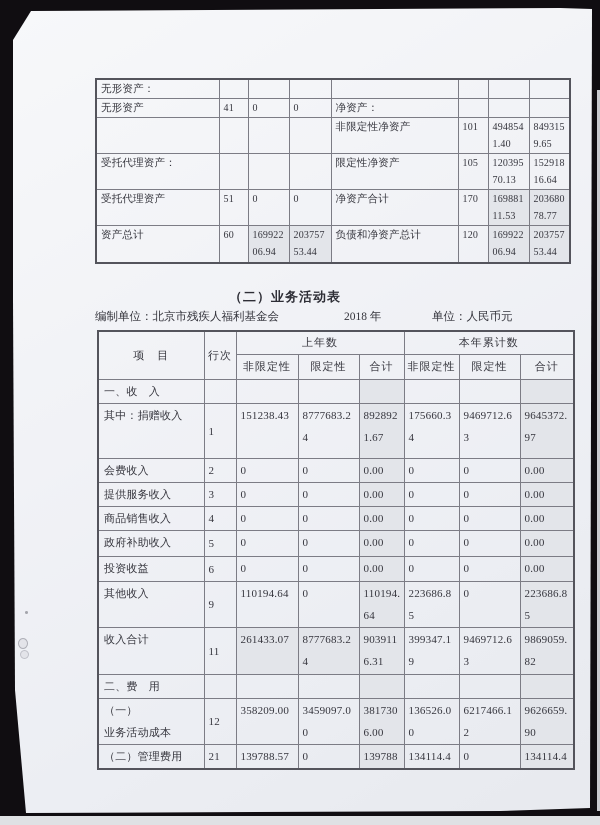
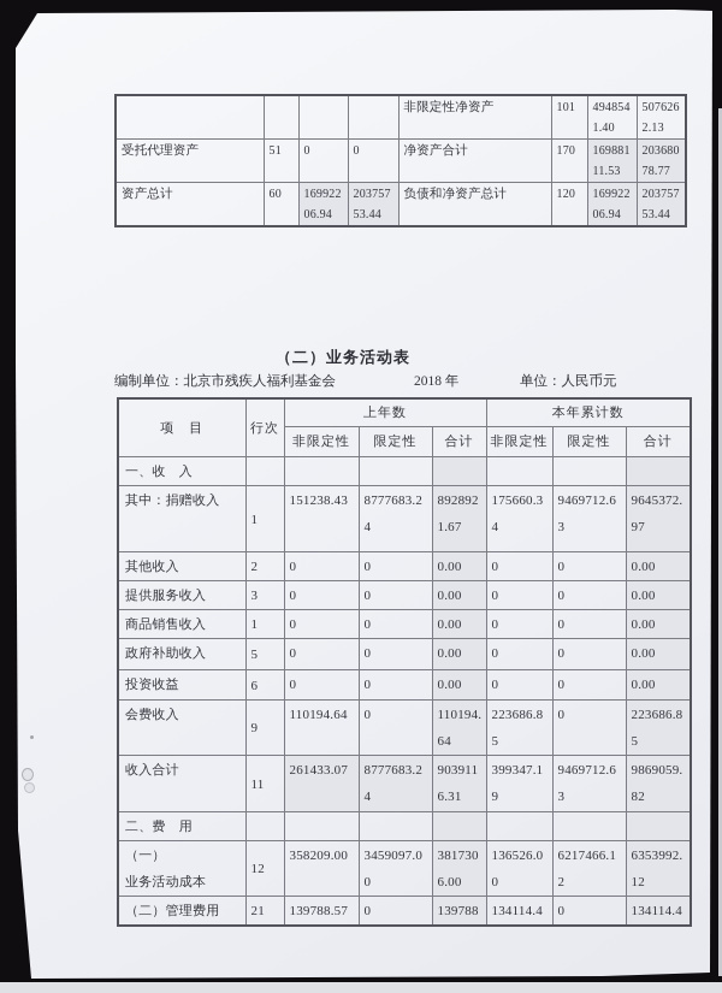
- 无形资产：
- 无形资产	41	0	0	净资产：
- 				非限定性净资产	101	4948541.40	8493159.65
+ 				非限定性净资产	101	4948541.40	5076262.13
- 受托代理资产：				限定性净资产	105	12039570.13	15291816.64
  受托代理资产	51	0	0	净资产合计	170	16988111.53	20368078.77
  资产总计	60	16992206.94	20375753.44	负债和净资产总计	120	16992206.94	20375753.44
  （二）业务活动表
  编制单位：北京市残疾人福利基金会
  2018 年
  单位：人民币元
  项 目	行次	上年数	本年累计数
  非限定性	限定性	合计	非限定性	限定性	合计
  一、收 入
  其中：捐赠收入	1	151238.43	8777683.24	8928921.67	175660.34	9469712.63	9645372.97
- 会费收入	2	0	0	0.00	0	0	0.00
+ 其他收入	2	0	0	0.00	0	0	0.00
  提供服务收入	3	0	0	0.00	0	0	0.00
- 商品销售收入	4	0	0	0.00	0	0	0.00
+ 商品销售收入	1	0	0	0.00	0	0	0.00
  政府补助收入	5	0	0	0.00	0	0	0.00
  投资收益	6	0	0	0.00	0	0	0.00
- 其他收入	9	110194.64	0	110194.64	223686.85	0	223686.85
+ 会费收入	9	110194.64	0	110194.64	223686.85	0	223686.85
  收入合计	11	261433.07	8777683.24	9039116.31	399347.19	9469712.63	9869059.82
  二、费 用
- （一）业务活动成本	12	358209.00	3459097.00	3817306.00	136526.00	6217466.12	9626659.90
+ （一）业务活动成本	12	358209.00	3459097.00	3817306.00	136526.00	6217466.12	6353992.12
  （二）管理费用	21	139788.57	0	139788	134114.4	0	134114.4
